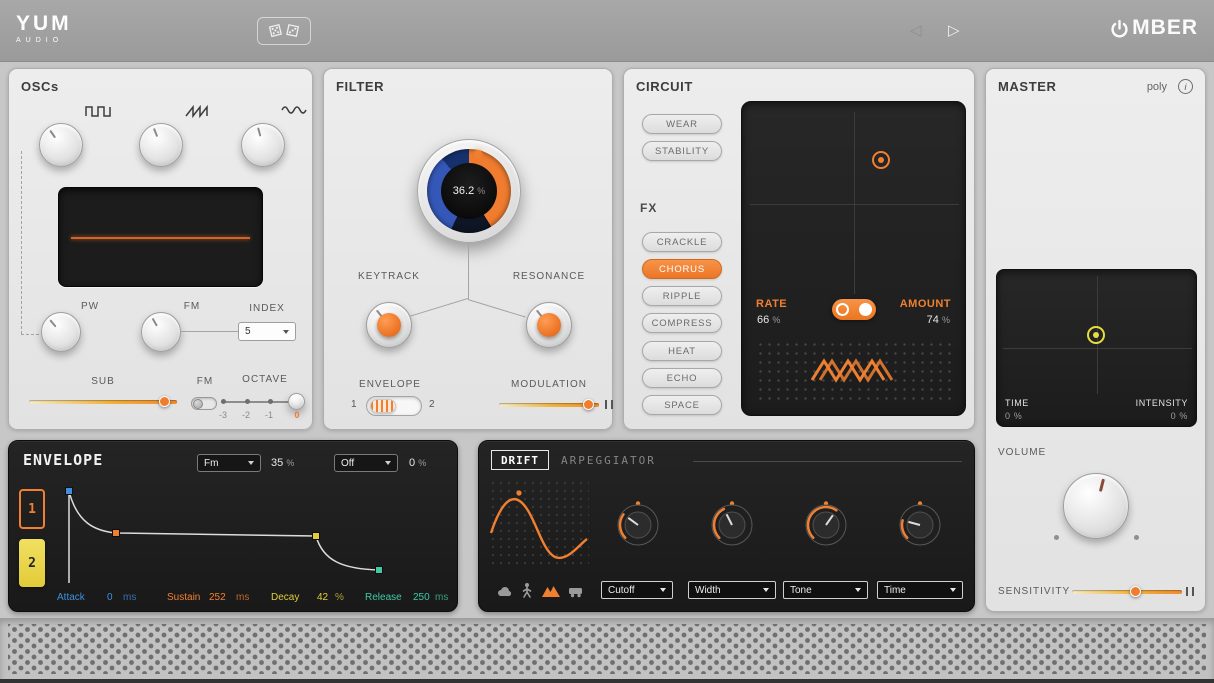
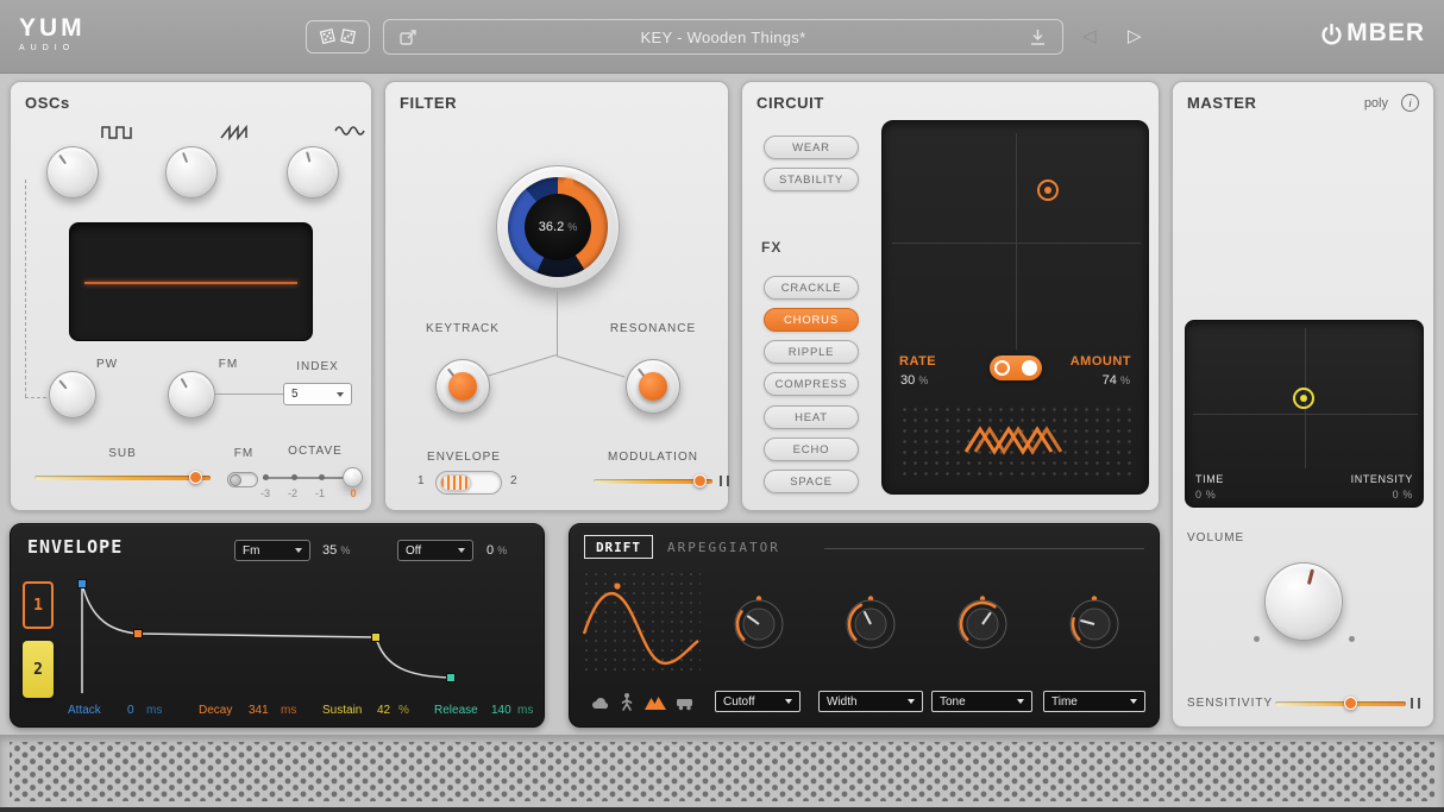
  YUM
+ KEY - Wooden Things*
  ▷
  MBER
  OSCs
  PW
  FM
  INDEX
  5
  SUB
  FM
  OCTAVE
  -3
  -2
  -1
  0
  FILTER
  36.2
  %
  KEYTRACK
  RESONANCE
  ENVELOPE
  1
  2
  MODULATION
  CIRCUIT
  WEAR
  STABILITY
  FX
  CRACKLE
  CHORUS
  RIPPLE
  COMPRESS
  HEAT
  ECHO
  SPACE
  RATE
- 66 %
+ 30 %
  AMOUNT
  74 %
  MASTER
  poly
  i
  TIME
  0 %
  INTENSITY
  0 %
  VOLUME
  SENSITIVITY
  ENVELOPE
  Fm
  35 %
  Off
  0 %
  1
  2
  Attack
  0
  ms
- Sustain
+ Decay
- 252
+ 341
  ms
- Decay
+ Sustain
  42
  %
  Release
- 250
+ 140
  ms
  DRIFT
  ARPEGGIATOR
  Cutoff
  Width
  Tone
  Time
